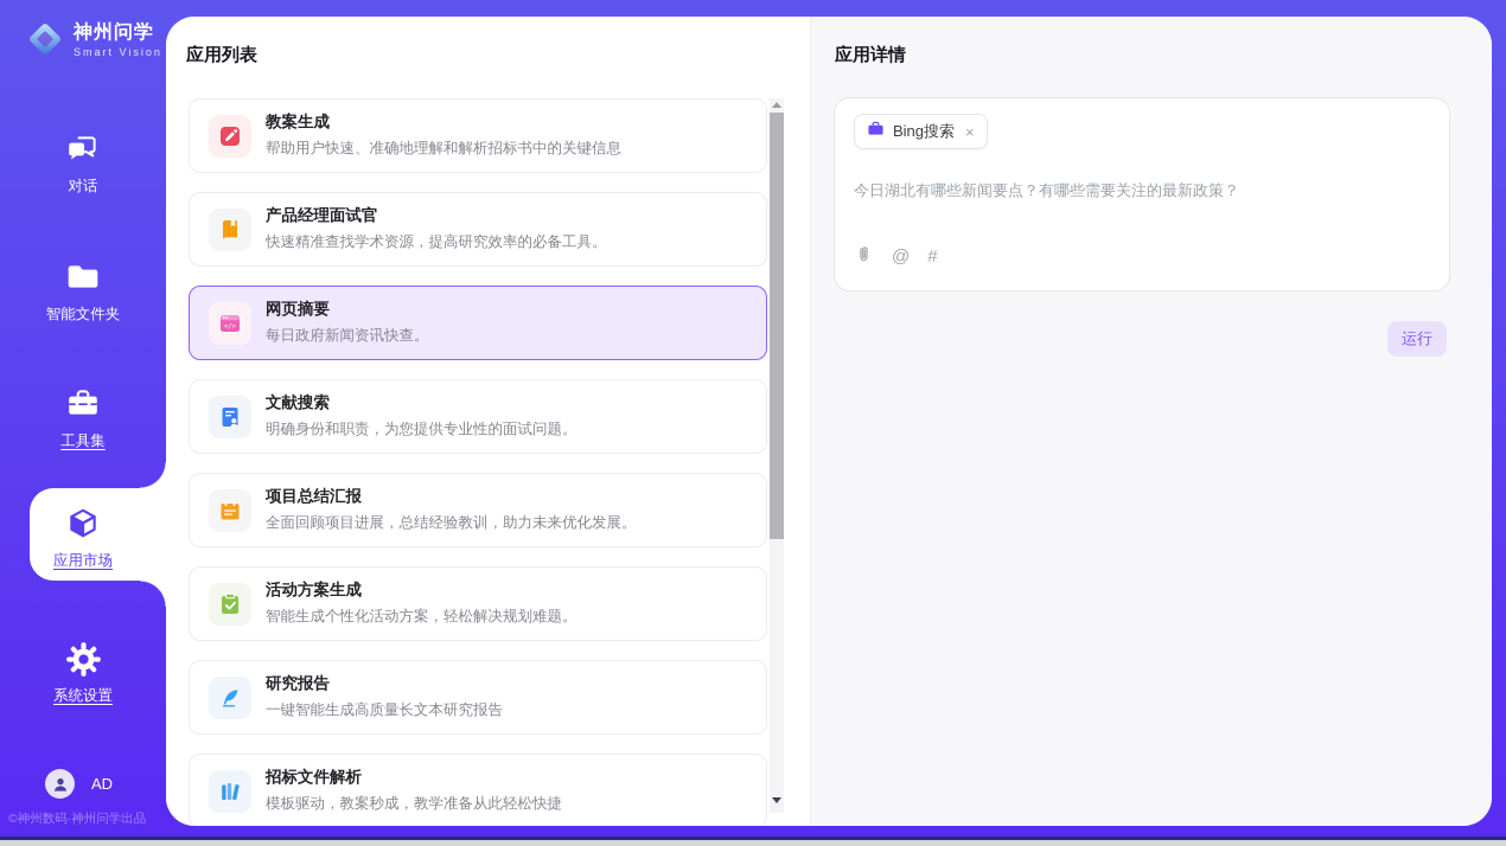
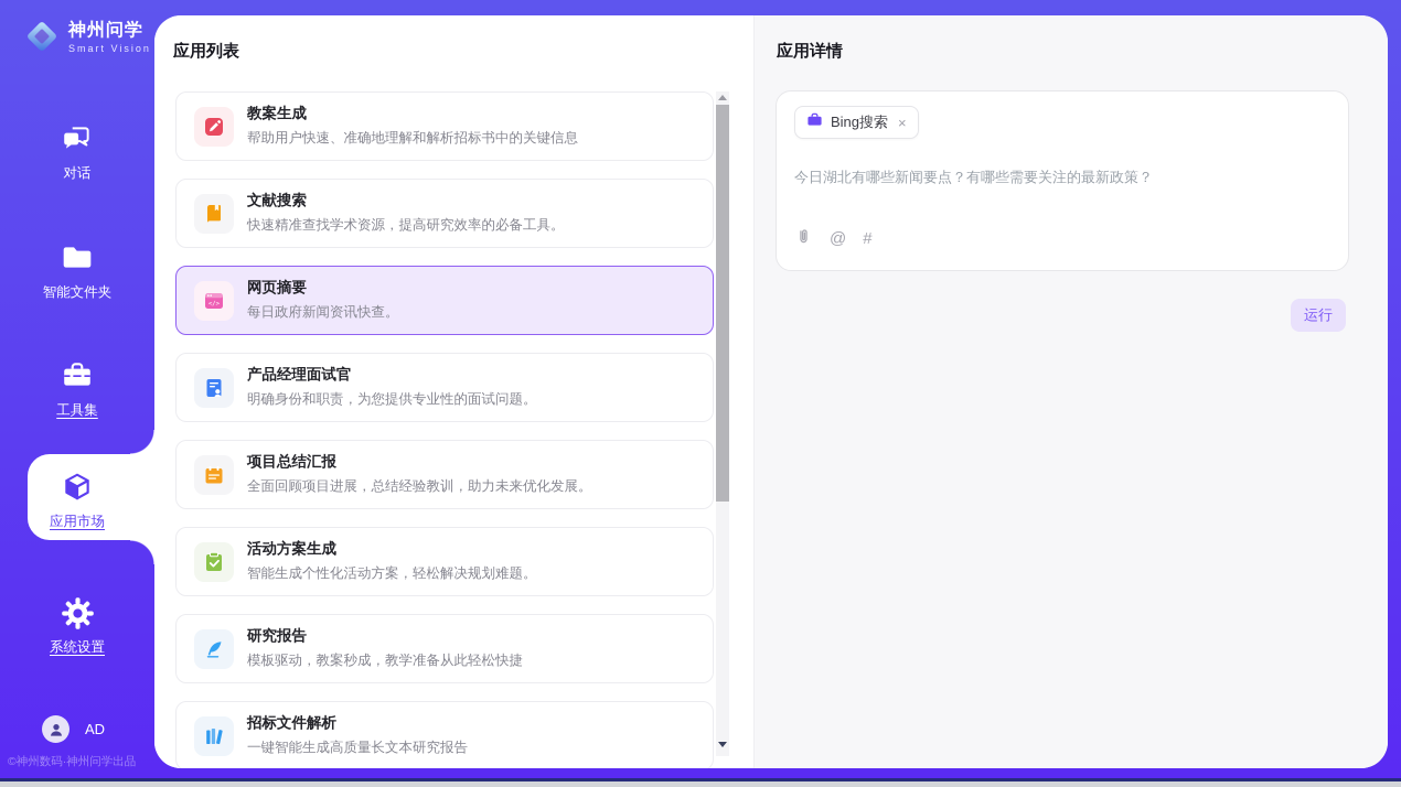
  神州问学
  Smart Vision
  对话
  智能文件夹
  工具集
  应用市场
  系统设置
  AD
  ©神州数码·神州问学出品
  应用列表
  教案生成
  帮助用户快速、准确地理解和解析招标书中的关键信息
- 产品经理面试官
+ 文献搜索
  快速精准查找学术资源，提高研究效率的必备工具。
  网页摘要
  每日政府新闻资讯快查。
- 文献搜索
+ 产品经理面试官
  明确身份和职责，为您提供专业性的面试问题。
  项目总结汇报
  全面回顾项目进展，总结经验教训，助力未来优化发展。
  活动方案生成
  智能生成个性化活动方案，轻松解决规划难题。
  研究报告
- 一键智能生成高质量长文本研究报告
+ 模板驱动，教案秒成，教学准备从此轻松快捷
  招标文件解析
- 模板驱动，教案秒成，教学准备从此轻松快捷
+ 一键智能生成高质量长文本研究报告
  应用详情
  Bing搜索
  ×
  今日湖北有哪些新闻要点？有哪些需要关注的最新政策？
  @
  #
  运行
